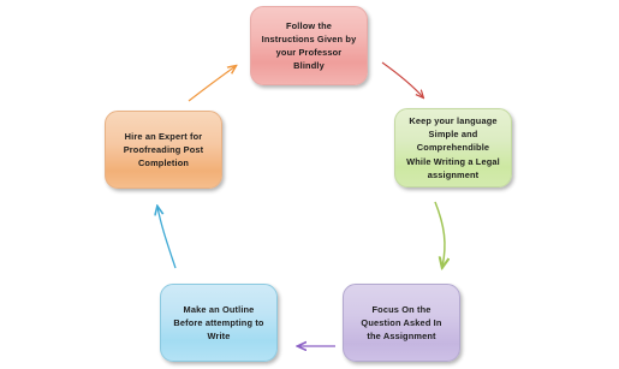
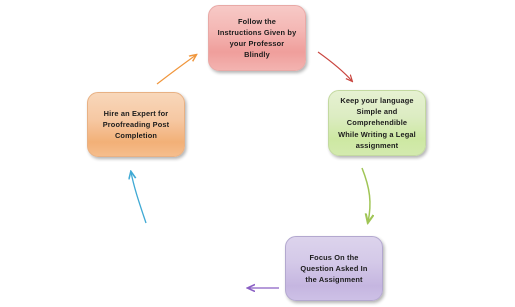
  Follow the Instructions Given by your Professor Blindly
  Keep your language Simple and Comprehendible While Writing a Legal assignment
  Focus On the Question Asked In the Assignment
- Make an Outline Before attempting to Write
  Hire an Expert for Proofreading Post Completion
